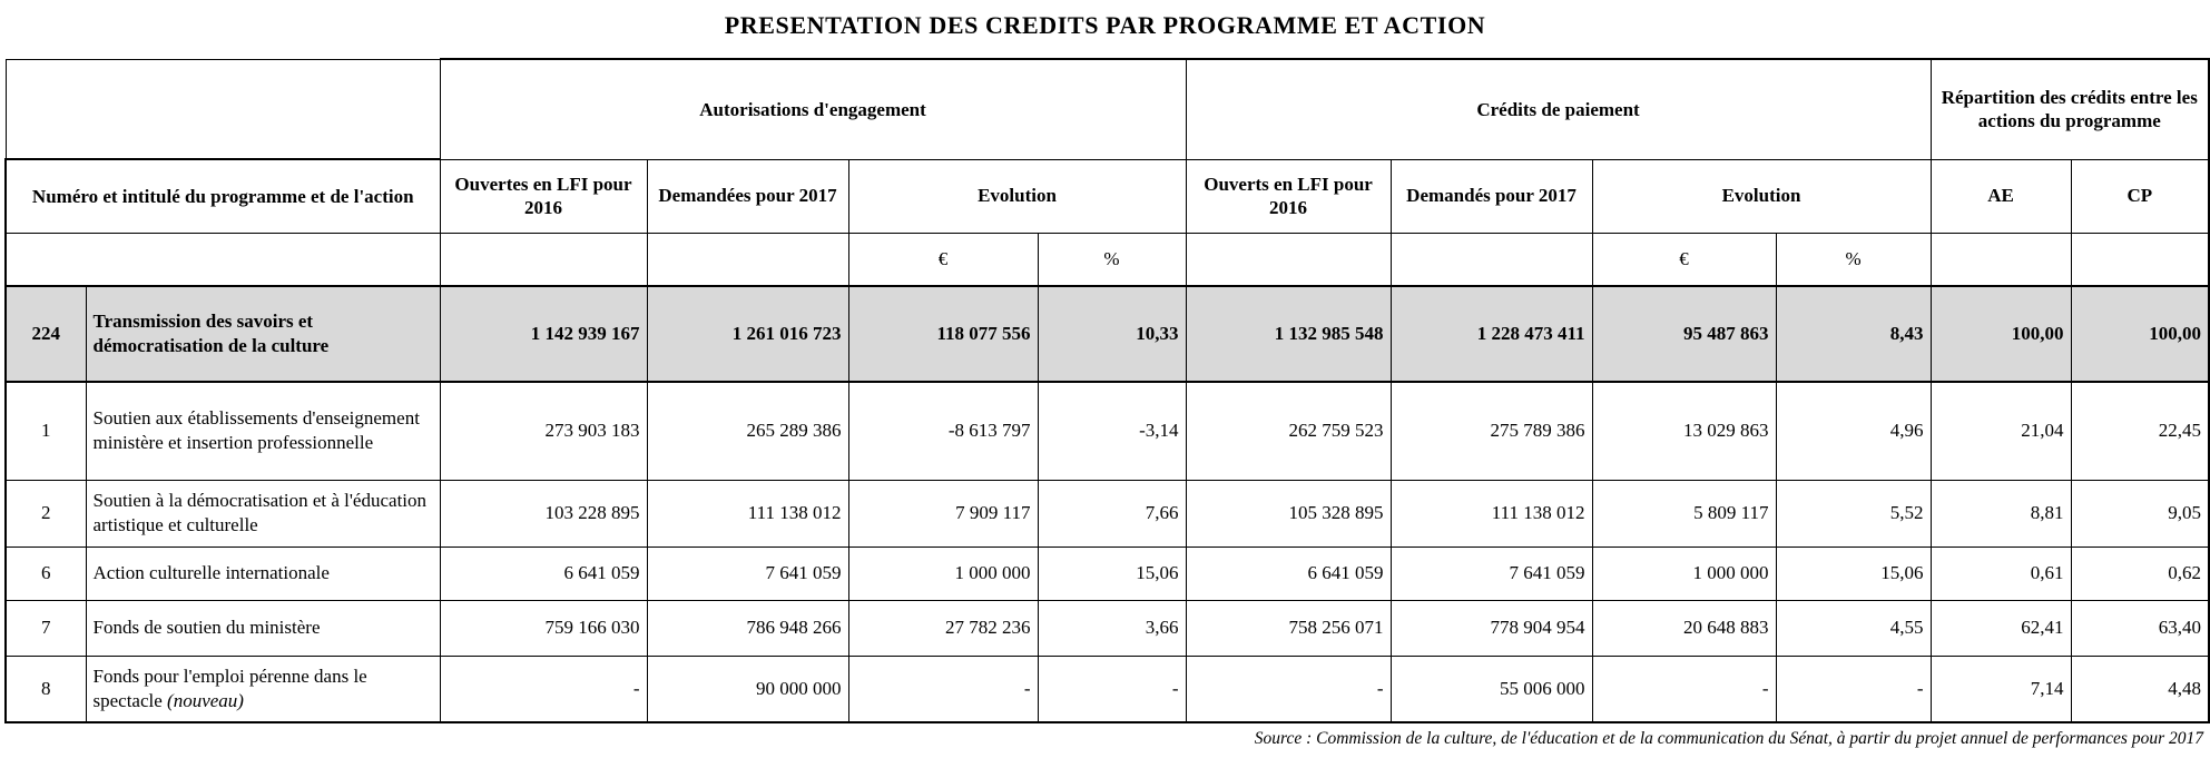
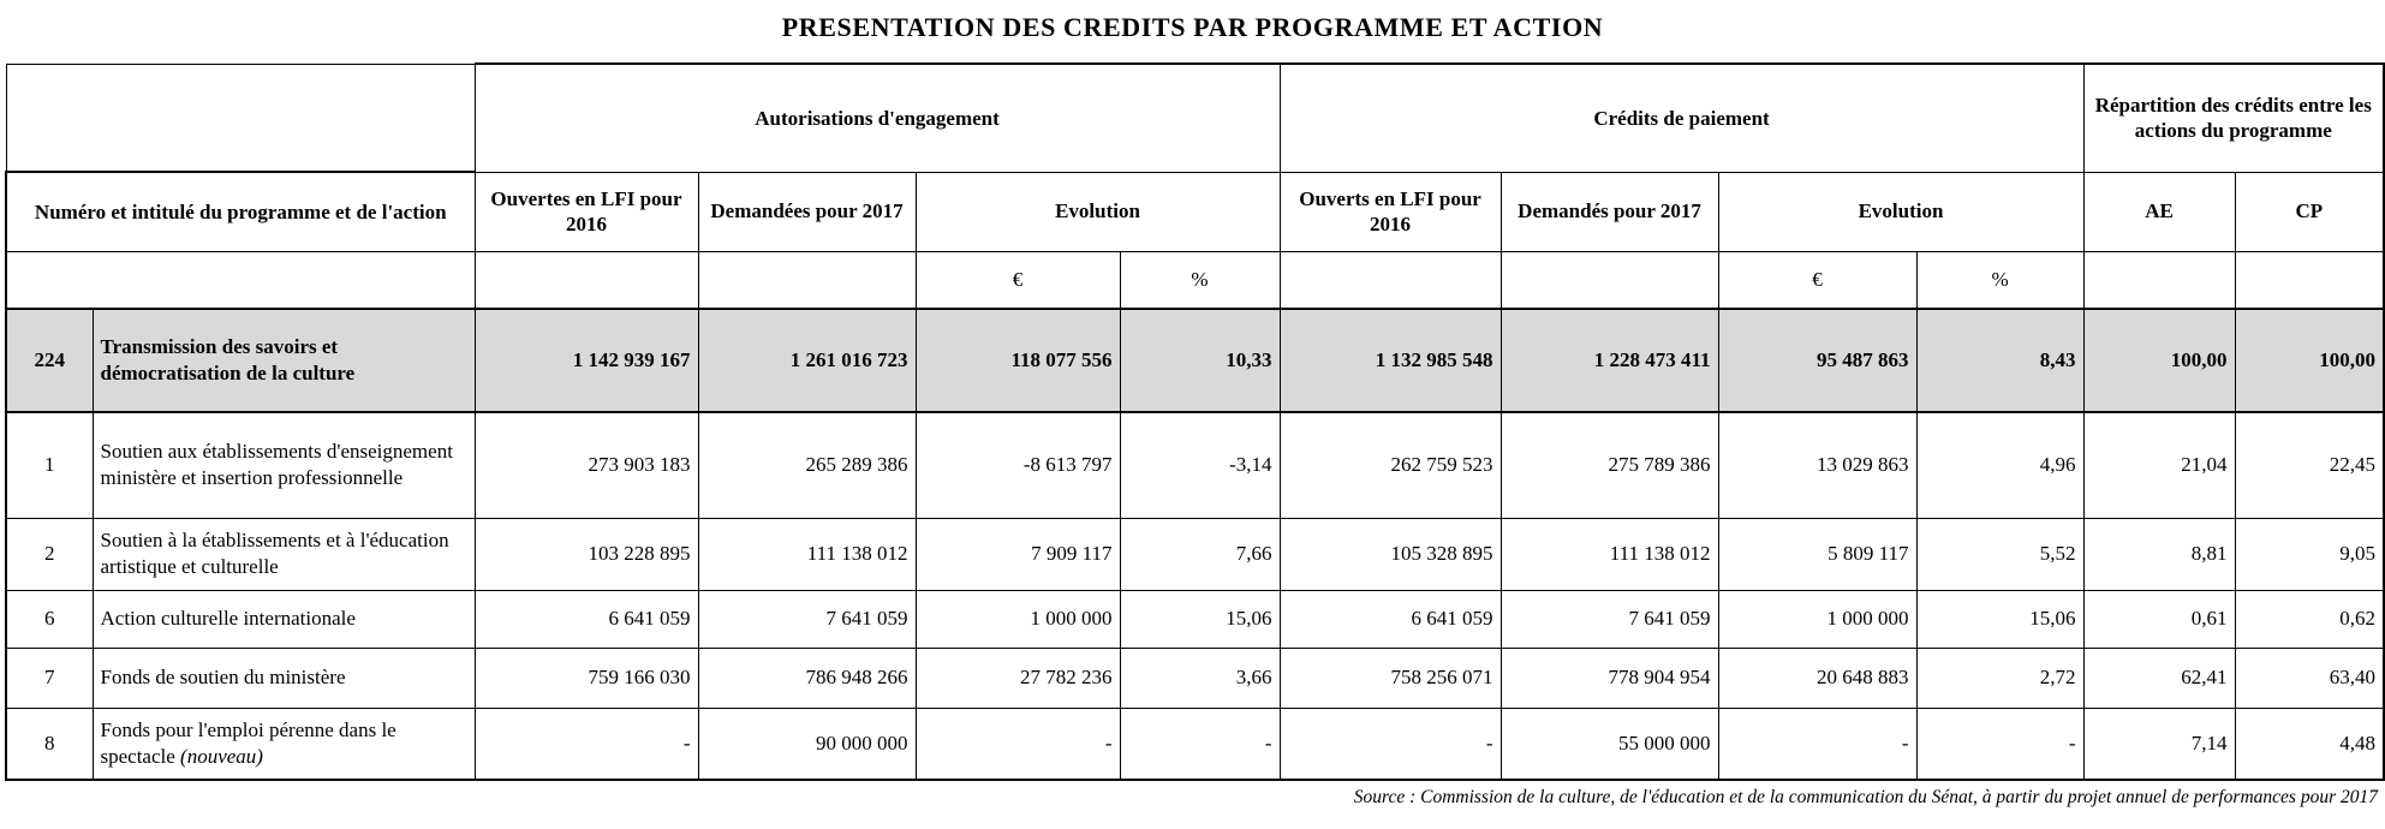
  PRESENTATION DES CREDITS PAR PROGRAMME ET ACTION
  	Autorisations d'engagement	Crédits de paiement	Répartition des crédits entre les actions du programme
  Numéro et intitulé du programme et de l'action	Ouvertes en LFI pour 2016	Demandées pour 2017	Evolution	Ouverts en LFI pour 2016	Demandés pour 2017	Evolution	AE	CP
  			€	%			€	%
  224	Transmission des savoirs et démocratisation de la culture	1 142 939 167	1 261 016 723	118 077 556	10,33	1 132 985 548	1 228 473 411	95 487 863	8,43	100,00	100,00
  1	Soutien aux établissements d'enseignement ministère et insertion professionnelle	273 903 183	265 289 386	-8 613 797	-3,14	262 759 523	275 789 386	13 029 863	4,96	21,04	22,45
- 2	Soutien à la démocratisation et à l'éducation artistique et culturelle	103 228 895	111 138 012	7 909 117	7,66	105 328 895	111 138 012	5 809 117	5,52	8,81	9,05
+ 2	Soutien à la établissements et à l'éducation artistique et culturelle	103 228 895	111 138 012	7 909 117	7,66	105 328 895	111 138 012	5 809 117	5,52	8,81	9,05
  6	Action culturelle internationale	6 641 059	7 641 059	1 000 000	15,06	6 641 059	7 641 059	1 000 000	15,06	0,61	0,62
- 7	Fonds de soutien du ministère	759 166 030	786 948 266	27 782 236	3,66	758 256 071	778 904 954	20 648 883	4,55	62,41	63,40
+ 7	Fonds de soutien du ministère	759 166 030	786 948 266	27 782 236	3,66	758 256 071	778 904 954	20 648 883	2,72	62,41	63,40
- 8	Fonds pour l'emploi pérenne dans le spectacle (nouveau)	-	90 000 000	-	-	-	55 006 000	-	-	7,14	4,48
+ 8	Fonds pour l'emploi pérenne dans le spectacle (nouveau)	-	90 000 000	-	-	-	55 000 000	-	-	7,14	4,48
  Source : Commission de la culture, de l'éducation et de la communication du Sénat, à partir du projet annuel de performances pour 2017
